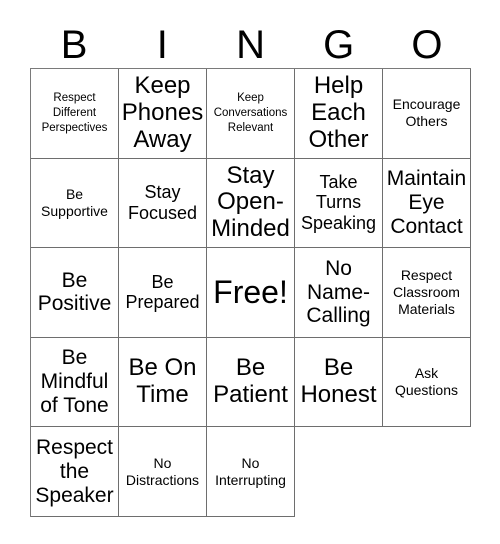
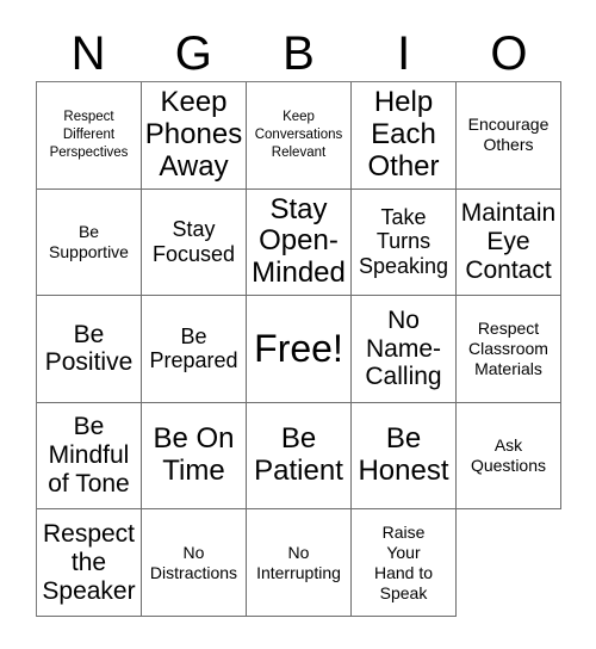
- B
+ N
- I
+ G
- N
+ B
- G
+ I
  O
  Respect
  Different
  Perspectives
  Keep
  Phones
  Away
  Keep
  Conversations
  Relevant
  Help
  Each
  Other
  Encourage
  Others
  Be
  Supportive
  Stay
  Focused
  Stay
  Open-
  Minded
  Take
  Turns
  Speaking
  Maintain
  Eye
  Contact
  Be
  Positive
  Be
  Prepared
  Free!
  No
  Name-
  Calling
  Respect
  Classroom
  Materials
  Be
  Mindful
  of Tone
  Be On
  Time
  Be
  Patient
  Be
  Honest
  Ask
  Questions
  Respect
  the
  Speaker
  No
  Distractions
  No
  Interrupting
+ Raise
+ Your
+ Hand to
+ Speak
